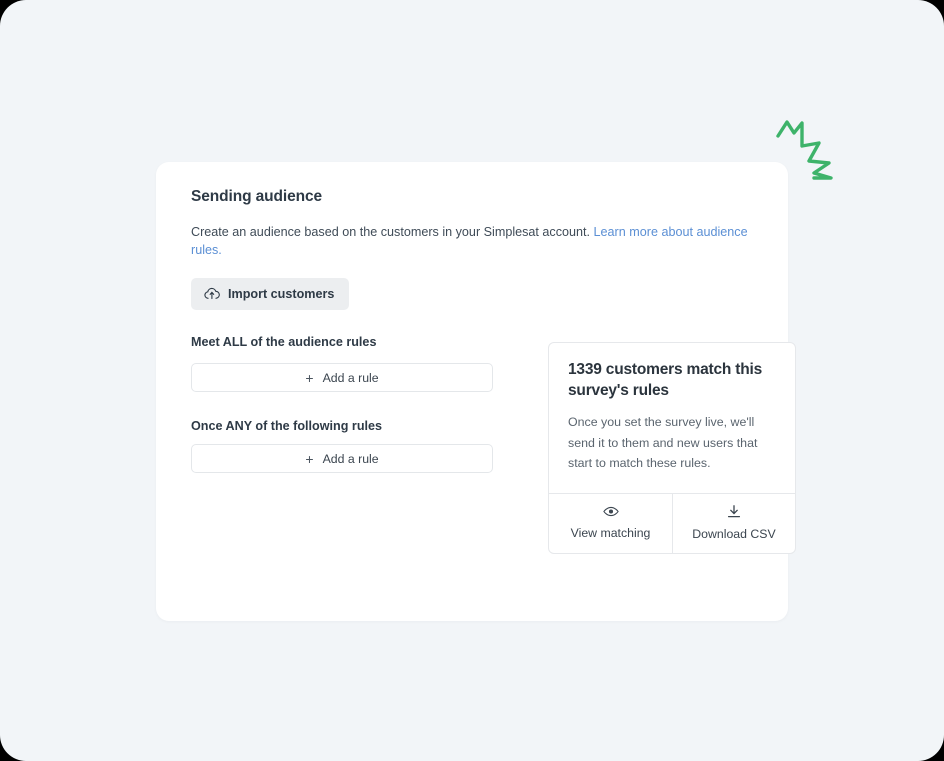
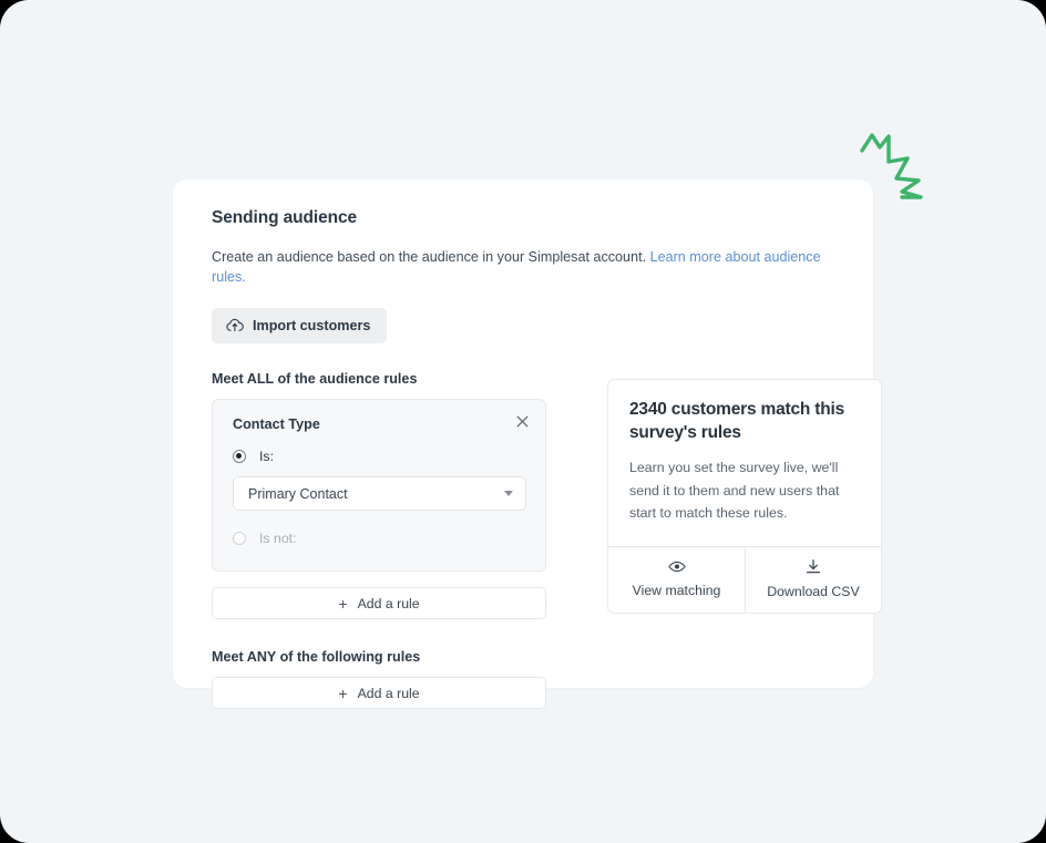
  Sending audience
- Create an audience based on the customers in your Simplesat account. Learn more about audience rules.
+ Create an audience based on the audience in your Simplesat account. Learn more about audience rules.
  Import customers
  Meet ALL of the audience rules
+ Contact Type
+ Is:
+ Primary Contact
+ Is not:
  +
  Add a rule
- Once ANY of the following rules
+ Meet ANY of the following rules
  +
  Add a rule
- 1339 customers match this survey's rules
+ 2340 customers match this survey's rules
- Once you set the survey live, we'll send it to them and new users that start to match these rules.
+ Learn you set the survey live, we'll send it to them and new users that start to match these rules.
  View matching
  Download CSV
